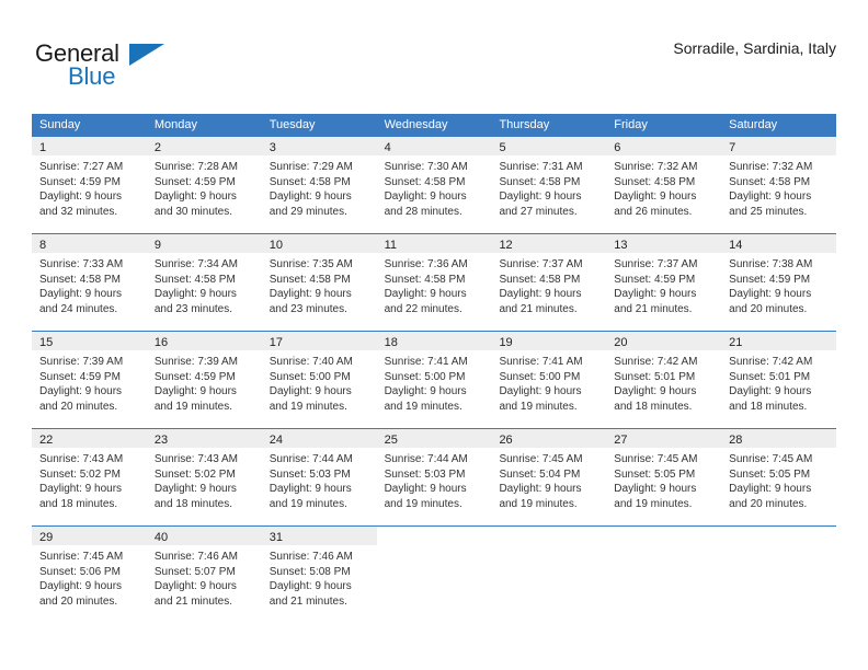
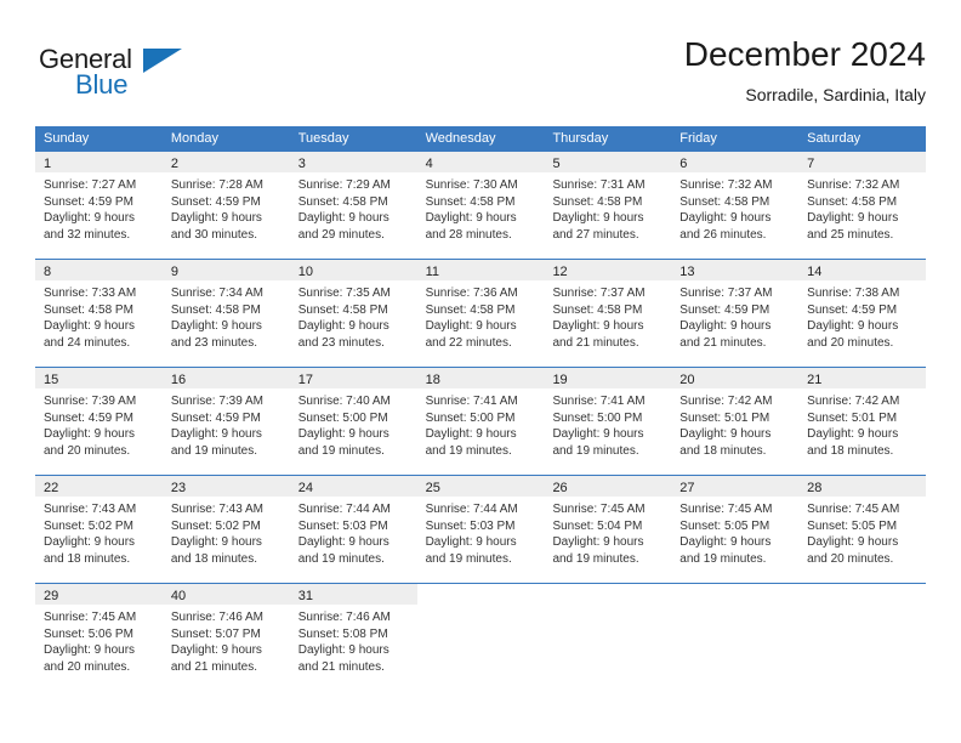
  General
  Blue
+ December 2024
  Sorradile, Sardinia, Italy
  Sunday
  Monday
  Tuesday
  Wednesday
  Thursday
  Friday
  Saturday
  1
  Sunrise: 7:27 AM
  Sunset: 4:59 PM
  Daylight: 9 hours
  and 32 minutes.
  2
  Sunrise: 7:28 AM
  Sunset: 4:59 PM
  Daylight: 9 hours
  and 30 minutes.
  3
  Sunrise: 7:29 AM
  Sunset: 4:58 PM
  Daylight: 9 hours
  and 29 minutes.
  4
  Sunrise: 7:30 AM
  Sunset: 4:58 PM
  Daylight: 9 hours
  and 28 minutes.
  5
  Sunrise: 7:31 AM
  Sunset: 4:58 PM
  Daylight: 9 hours
  and 27 minutes.
  6
  Sunrise: 7:32 AM
  Sunset: 4:58 PM
  Daylight: 9 hours
  and 26 minutes.
  7
  Sunrise: 7:32 AM
  Sunset: 4:58 PM
  Daylight: 9 hours
  and 25 minutes.
  8
  Sunrise: 7:33 AM
  Sunset: 4:58 PM
  Daylight: 9 hours
  and 24 minutes.
  9
  Sunrise: 7:34 AM
  Sunset: 4:58 PM
  Daylight: 9 hours
  and 23 minutes.
  10
  Sunrise: 7:35 AM
  Sunset: 4:58 PM
  Daylight: 9 hours
  and 23 minutes.
  11
  Sunrise: 7:36 AM
  Sunset: 4:58 PM
  Daylight: 9 hours
  and 22 minutes.
  12
  Sunrise: 7:37 AM
  Sunset: 4:58 PM
  Daylight: 9 hours
  and 21 minutes.
  13
  Sunrise: 7:37 AM
  Sunset: 4:59 PM
  Daylight: 9 hours
  and 21 minutes.
  14
  Sunrise: 7:38 AM
  Sunset: 4:59 PM
  Daylight: 9 hours
  and 20 minutes.
  15
  Sunrise: 7:39 AM
  Sunset: 4:59 PM
  Daylight: 9 hours
  and 20 minutes.
  16
  Sunrise: 7:39 AM
  Sunset: 4:59 PM
  Daylight: 9 hours
  and 19 minutes.
  17
  Sunrise: 7:40 AM
  Sunset: 5:00 PM
  Daylight: 9 hours
  and 19 minutes.
  18
  Sunrise: 7:41 AM
  Sunset: 5:00 PM
  Daylight: 9 hours
  and 19 minutes.
  19
  Sunrise: 7:41 AM
  Sunset: 5:00 PM
  Daylight: 9 hours
  and 19 minutes.
  20
  Sunrise: 7:42 AM
  Sunset: 5:01 PM
  Daylight: 9 hours
  and 18 minutes.
  21
  Sunrise: 7:42 AM
  Sunset: 5:01 PM
  Daylight: 9 hours
  and 18 minutes.
  22
  Sunrise: 7:43 AM
  Sunset: 5:02 PM
  Daylight: 9 hours
  and 18 minutes.
  23
  Sunrise: 7:43 AM
  Sunset: 5:02 PM
  Daylight: 9 hours
  and 18 minutes.
  24
  Sunrise: 7:44 AM
  Sunset: 5:03 PM
  Daylight: 9 hours
  and 19 minutes.
  25
  Sunrise: 7:44 AM
  Sunset: 5:03 PM
  Daylight: 9 hours
  and 19 minutes.
  26
  Sunrise: 7:45 AM
  Sunset: 5:04 PM
  Daylight: 9 hours
  and 19 minutes.
  27
  Sunrise: 7:45 AM
  Sunset: 5:05 PM
  Daylight: 9 hours
  and 19 minutes.
  28
  Sunrise: 7:45 AM
  Sunset: 5:05 PM
  Daylight: 9 hours
  and 20 minutes.
  29
  Sunrise: 7:45 AM
  Sunset: 5:06 PM
  Daylight: 9 hours
  and 20 minutes.
  40
  Sunrise: 7:46 AM
  Sunset: 5:07 PM
  Daylight: 9 hours
  and 21 minutes.
  31
  Sunrise: 7:46 AM
  Sunset: 5:08 PM
  Daylight: 9 hours
  and 21 minutes.
